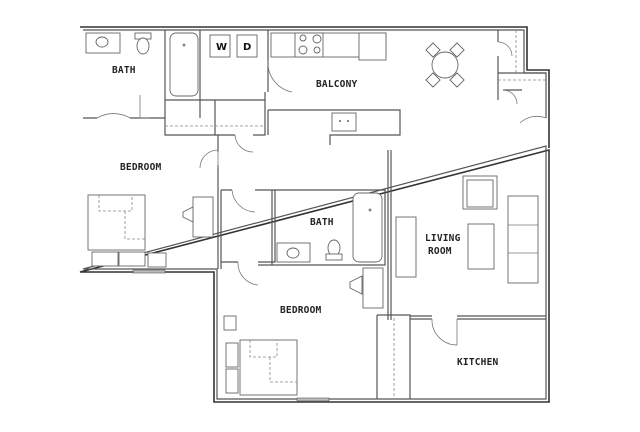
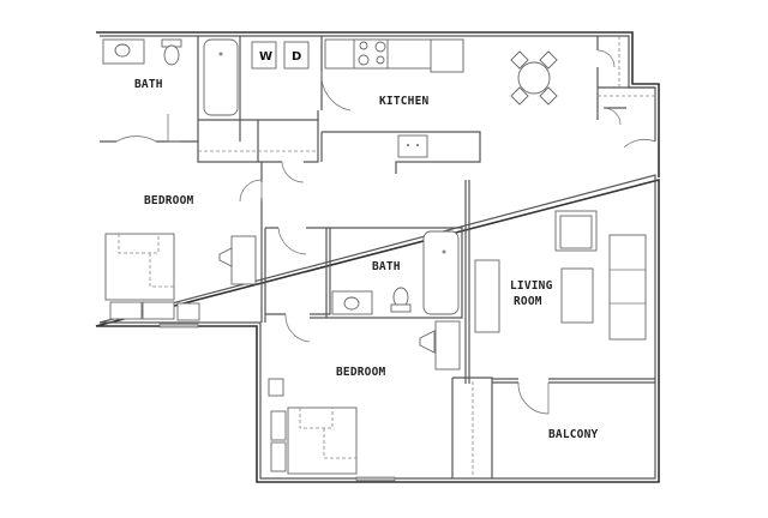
  BATH
- BALCONY
+ KITCHEN
  BEDROOM
  BATH
  LIVING
  ROOM
  BEDROOM
- KITCHEN
+ BALCONY
  W
  D
